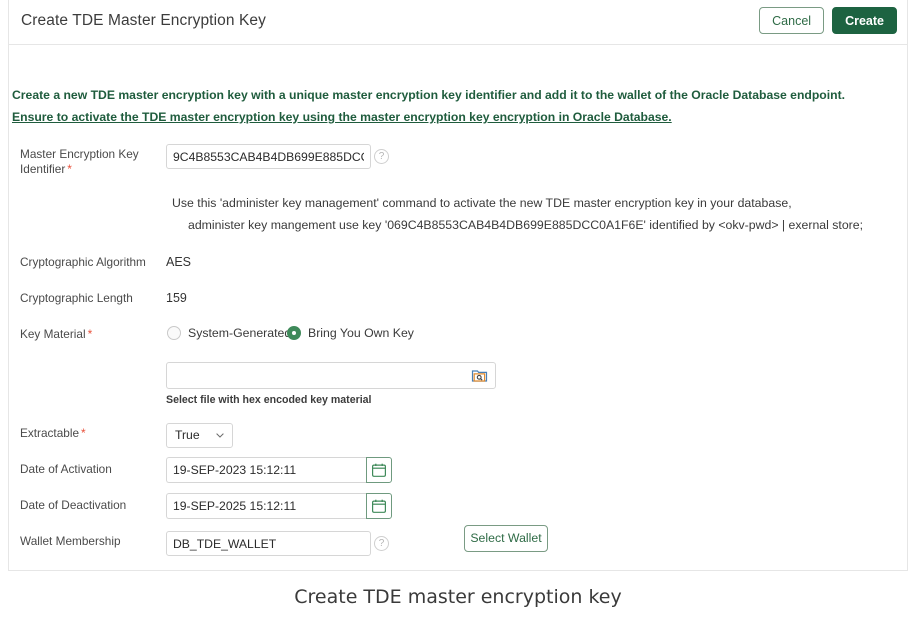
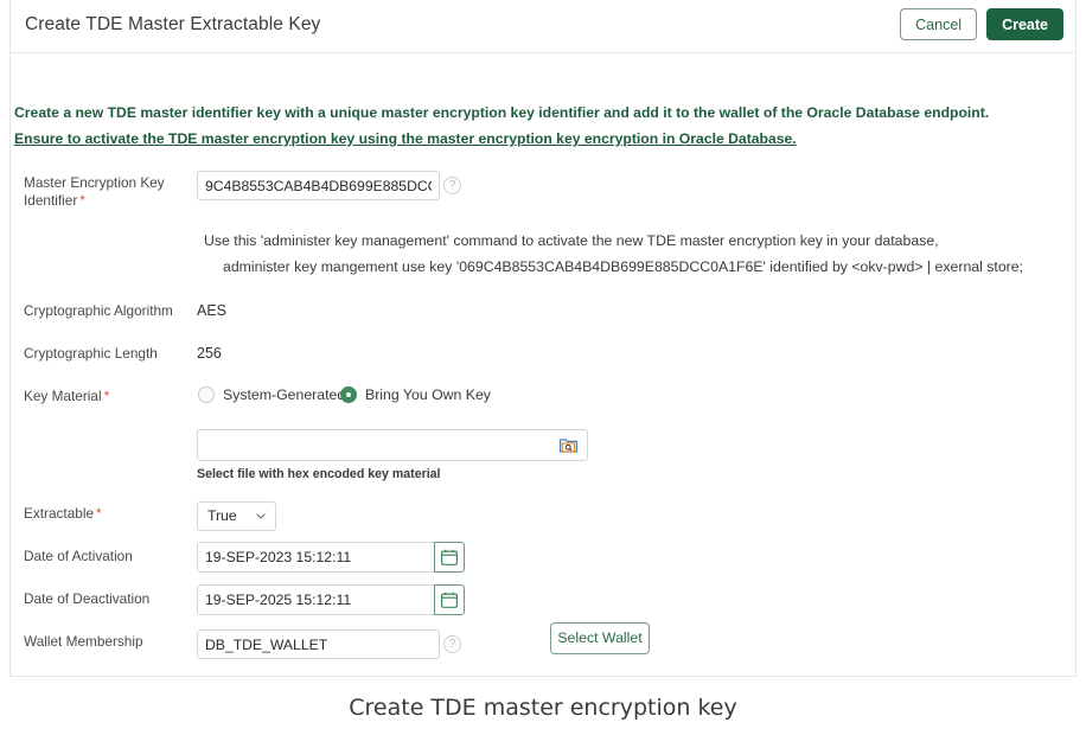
- Create TDE Master Encryption Key
+ Create TDE Master Extractable Key
  Cancel
  Create
- Create a new TDE master encryption key with a unique master encryption key identifier and add it to the wallet of the Oracle Database endpoint.
+ Create a new TDE master identifier key with a unique master encryption key identifier and add it to the wallet of the Oracle Database endpoint.
  Ensure to activate the TDE master encryption key using the master encryption key encryption in Oracle Database.
  Master Encryption Key Identifier *
  9C4B8553CAB4B4DB699E885DC
  ?
  Use this 'administer key management' command to activate the new TDE master encryption key in your database,
  administer key mangement use key '069C4B8553CAB4B4DB699E885DCC0A1F6E' identified by <okv-pwd> | exernal store;
  Cryptographic Algorithm
  AES
  Cryptographic Length
- 159
+ 256
  Key Material *
  System-Generate
  Bring You Own Key
  Select file with hex encoded key material
  Extractable *
  True
  Date of Activation
  19-SEP-2023 15:12:11
  Date of Deactivation
  19-SEP-2025 15:12:11
  Wallet Membership
  DB_TDE_WALLET
  ?
  Select Wallet
  Create TDE master encryption key
